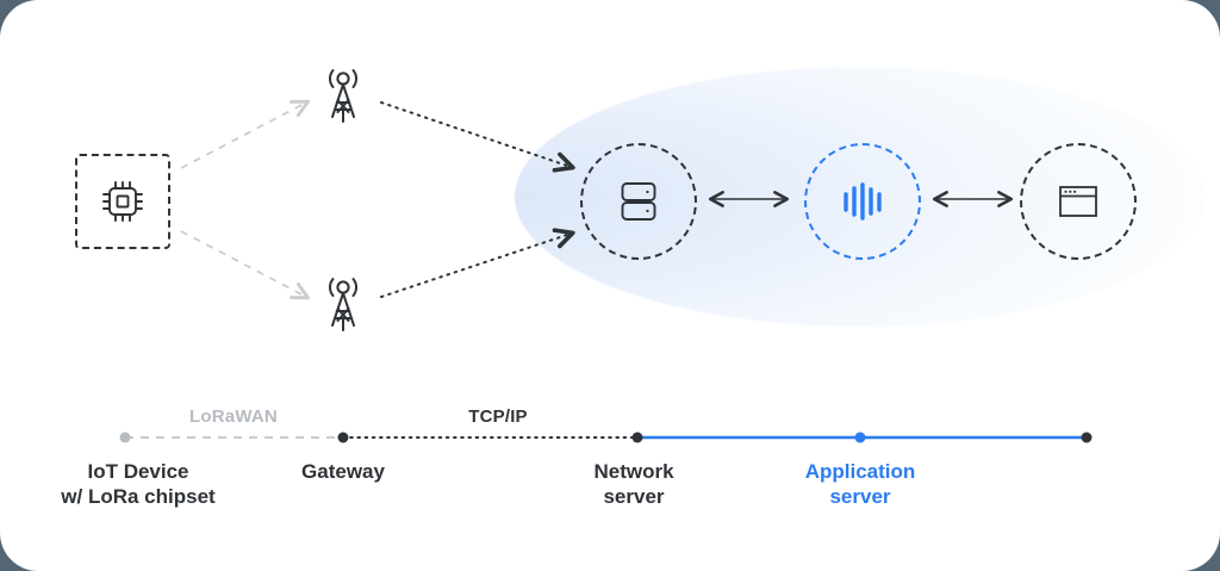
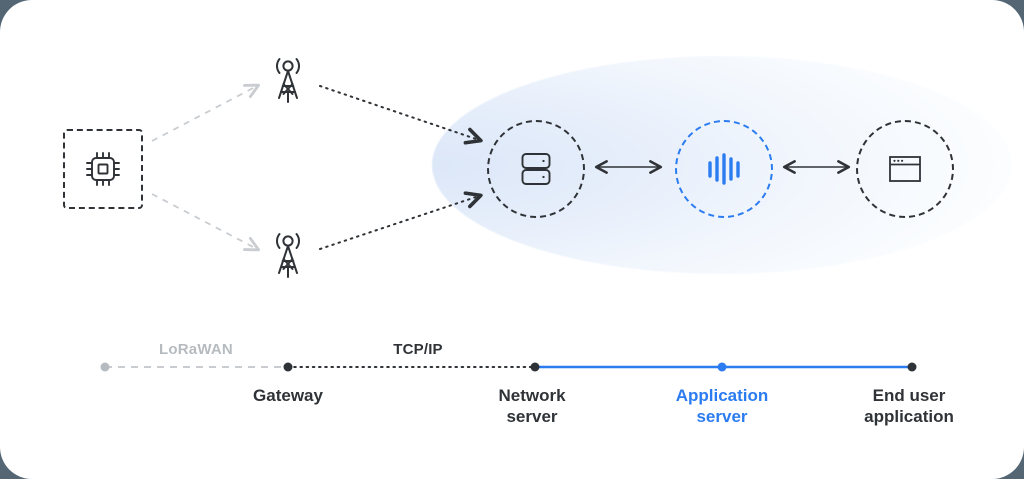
  LoRaWAN
  TCP/IP
- IoT Device
- w/ LoRa chipset
  Gateway
  Network
  server
  Application
  server
+ End user
+ application
